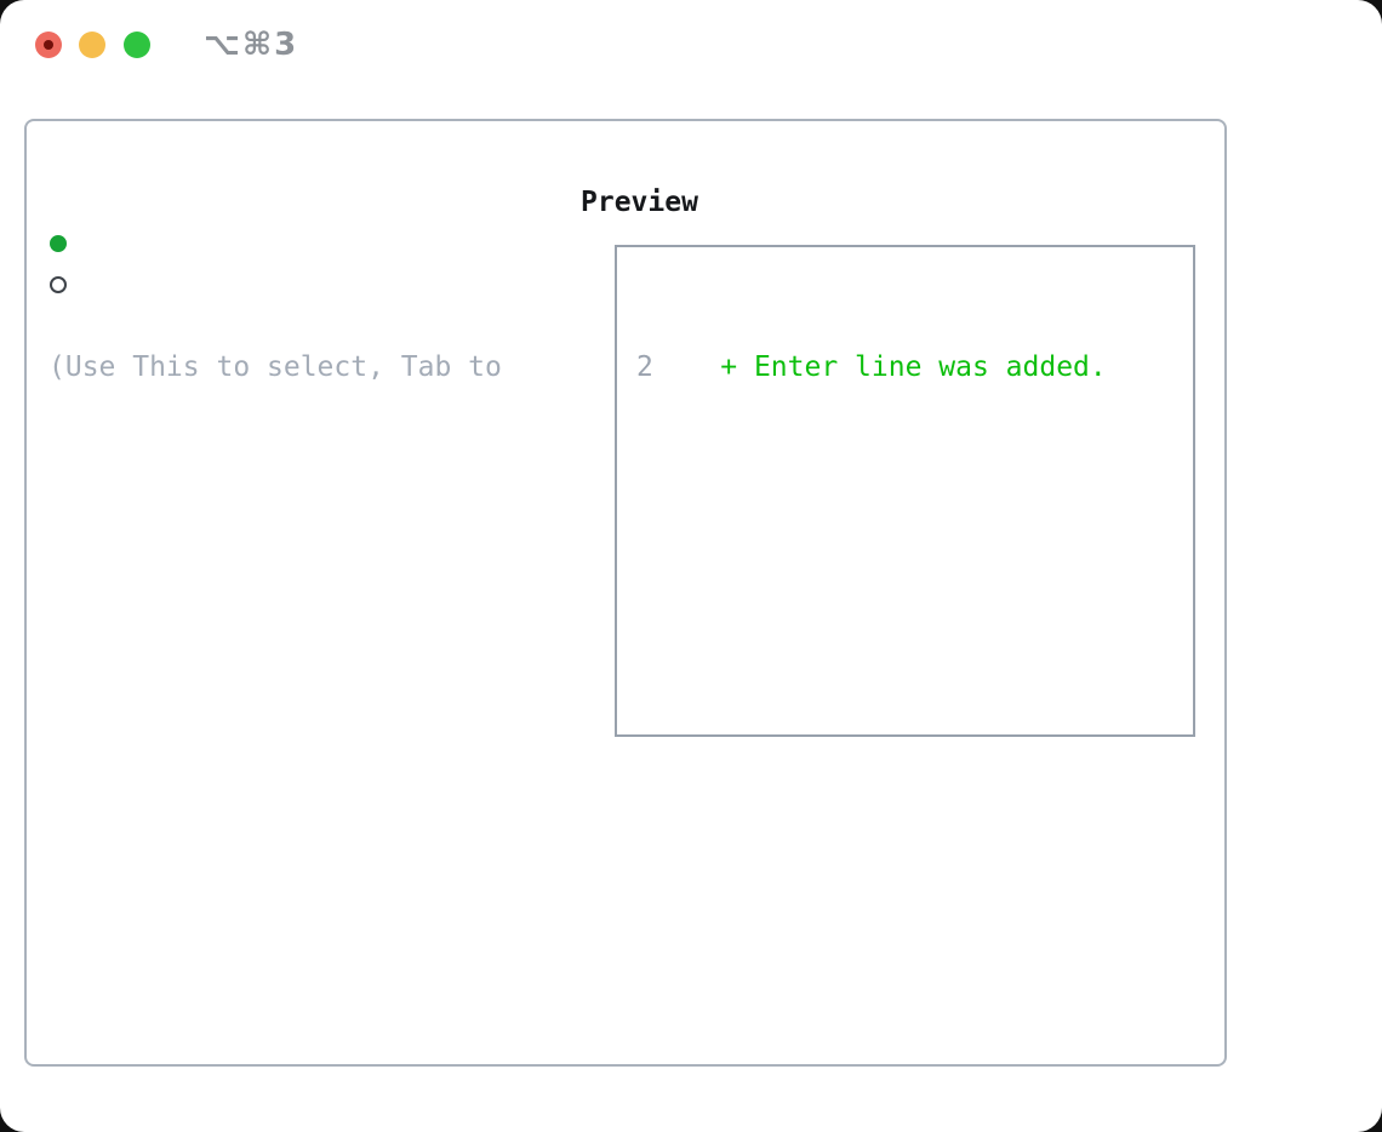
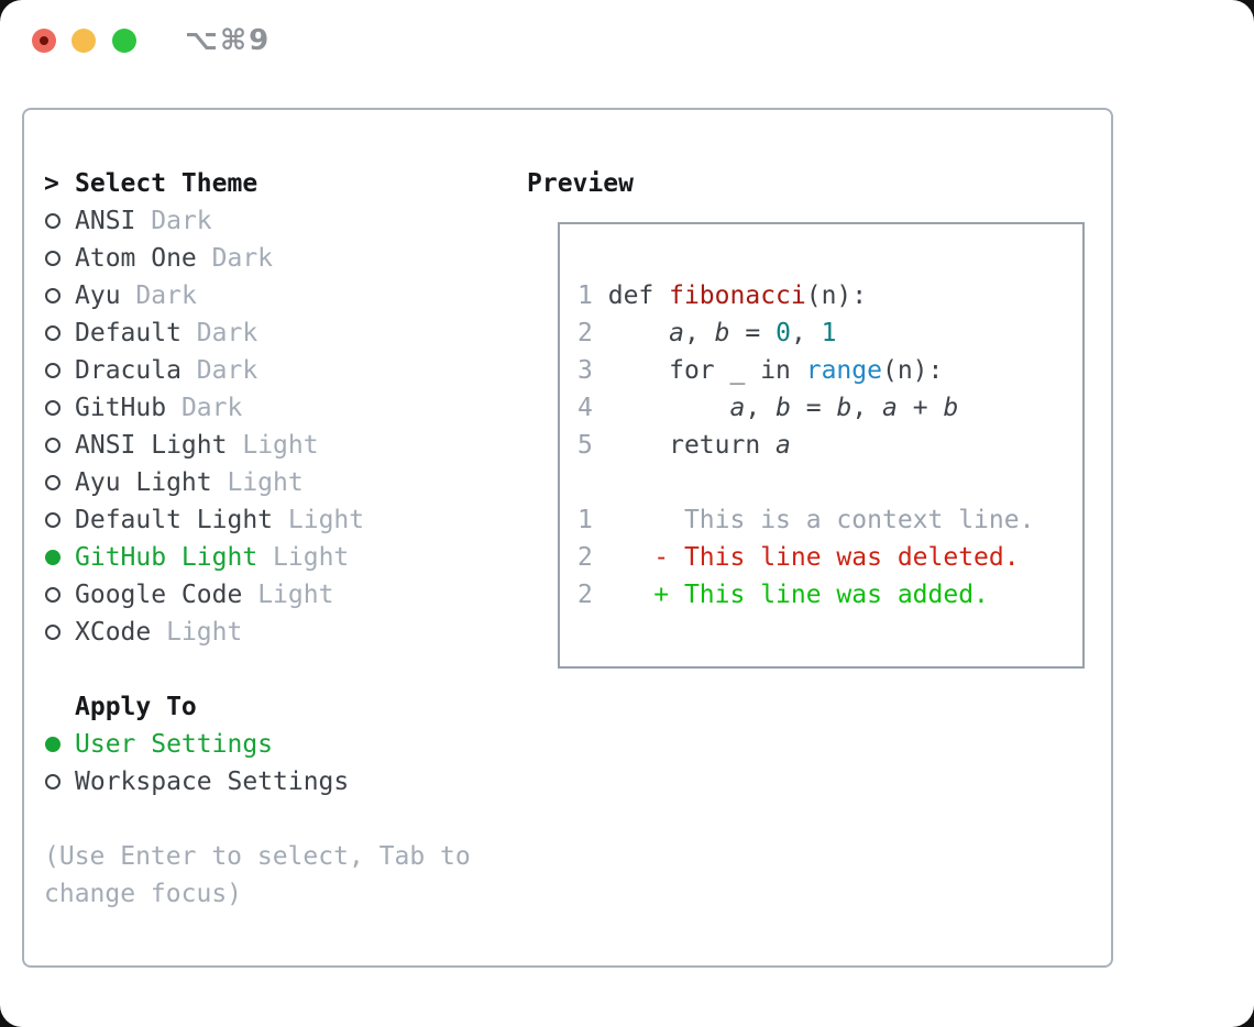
- ⌥⌘3
+ ⌥⌘9
+ >
+ Select Theme
+ ANSI Dark
+ Atom One Dark
+ Ayu Dark
+ Default Dark
+ Dracula Dark
+ GitHub Dark
+ ANSI Light Light
+ Ayu Light Light
+ Default Light Light
+ GitHub Light Light
+ Google Code Light
+ XCode Light
+ Apply To
+ User Settings
+ Workspace Settings
- (Use This to select, Tab to
+ (Use Enter to select, Tab to
+ change focus)
  Preview
+ 1 def fibonacci(n):
+ 2 a, b = 0, 1
+ 3 for _ in range(n):
+ 4 a, b = b, a + b
+ 5 return a
+ 1 This is a context line.
+ 2 - This line was deleted.
- 2 + Enter line was added.
+ 2 + This line was added.
